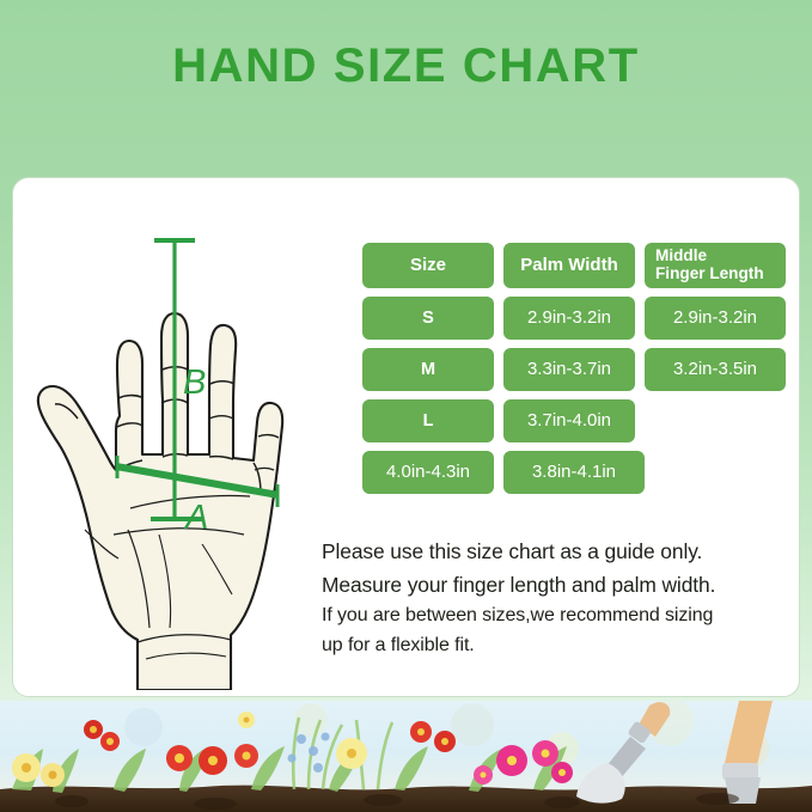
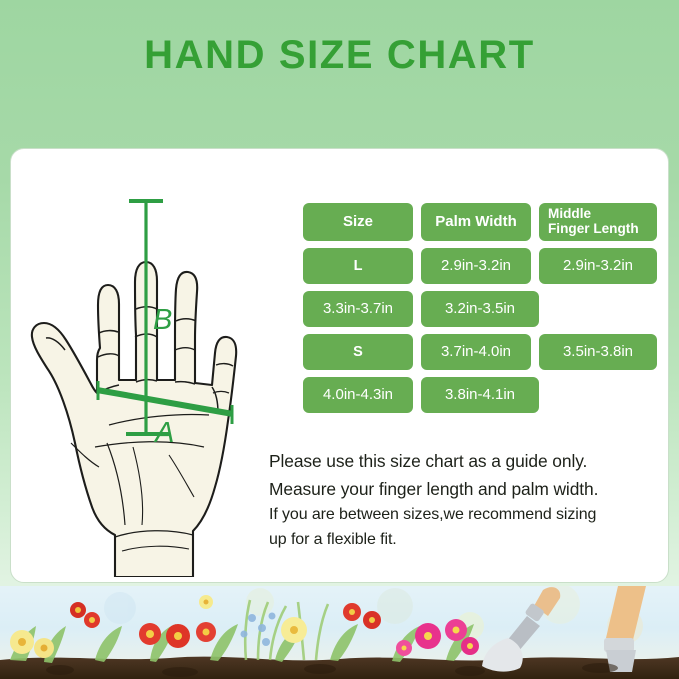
  HAND SIZE CHART
  B
  A
  Size
  Palm Width
  Middle
  Finger Length
- S
+ L
  2.9in-3.2in
  2.9in-3.2in
- M
  3.3in-3.7in
  3.2in-3.5in
- L
+ S
  3.7in-4.0in
+ 3.5in-3.8in
  4.0in-4.3in
  3.8in-4.1in
  Please use this size chart as a guide only.
  Measure your finger length and palm width.
  If you are between sizes,we recommend sizing
  up for a flexible fit.
